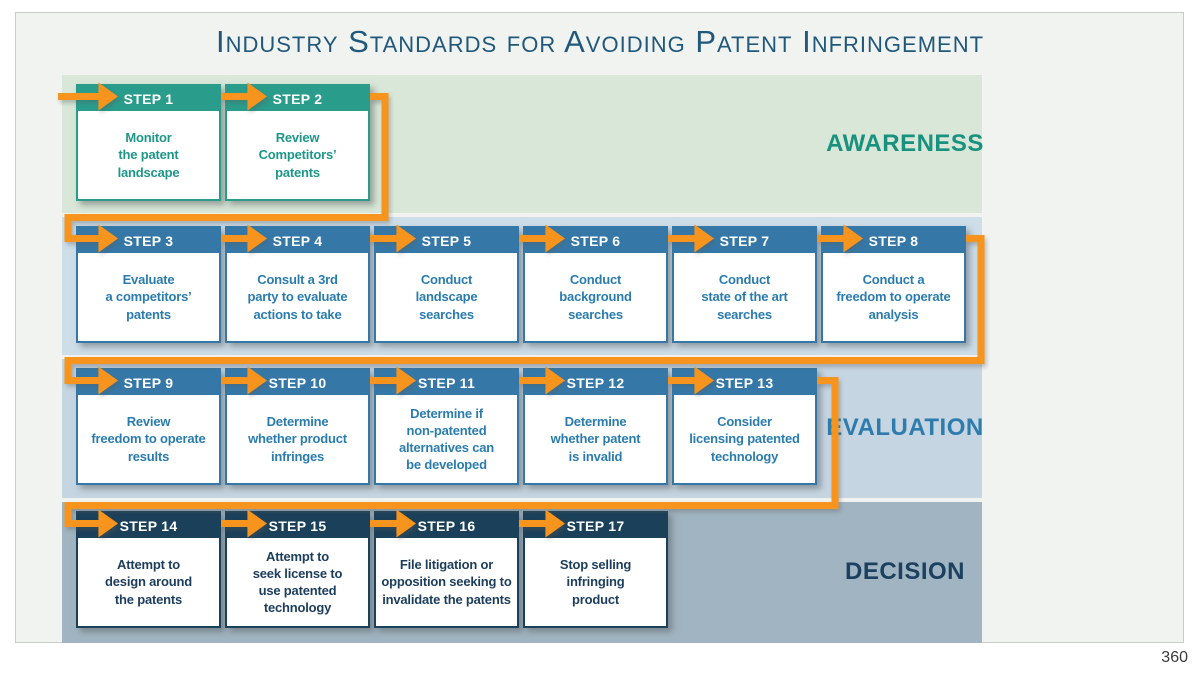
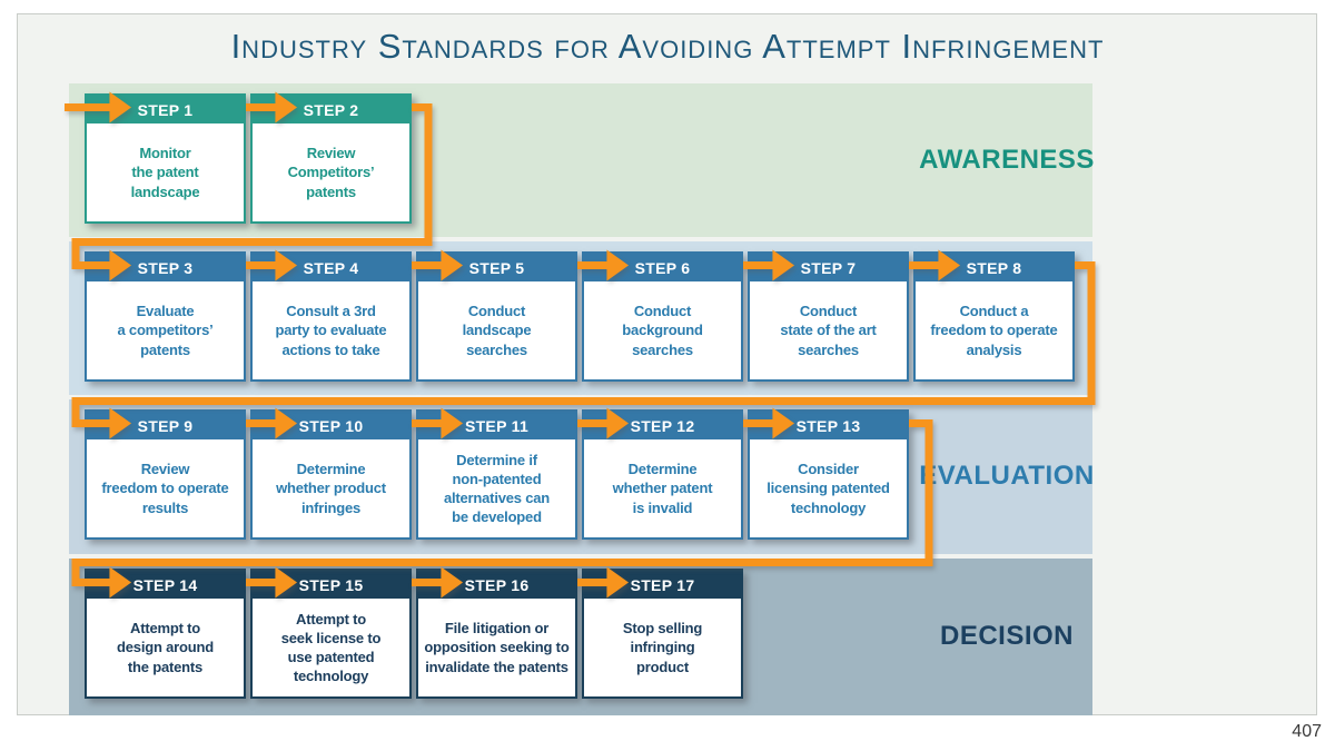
- Industry Standards for Avoiding Patent Infringement
+ Industry Standards for Avoiding Attempt Infringement
  AWARENESS
  VALUATION
  DECISION
  STEP 1
  Monitor
  the patent
  landscape
  STEP 2
  Review
  Competitors’
  patents
  STEP 3
  Evaluate
  a competitors’
  patents
  STEP 4
  Consult a 3rd
  party to evaluate
  actions to take
  STEP 5
  Conduct
  landscape
  searches
  STEP 6
  Conduct
  background
  searches
  STEP 7
  Conduct
  state of the art
  searches
  STEP 8
  Conduct a
  freedom to operate
  analysis
  STEP 9
  Review
  freedom to operate
  results
  STEP 10
  Determine
  whether product
  infringes
  STEP 11
  Determine if
  non-patented
  alternatives can
  be developed
  STEP 12
  Determine
  whether patent
  is invalid
  STEP 13
  Consider
  licensing patented
  technology
  STEP 14
  Attempt to
  design around
  the patents
  STEP 15
  Attempt to
  seek license to
  use patented
  technology
  STEP 16
  File litigation or
  opposition seeking to
  invalidate the patents
  STEP 17
  Stop selling
  infringing
  product
- 360
+ 407
